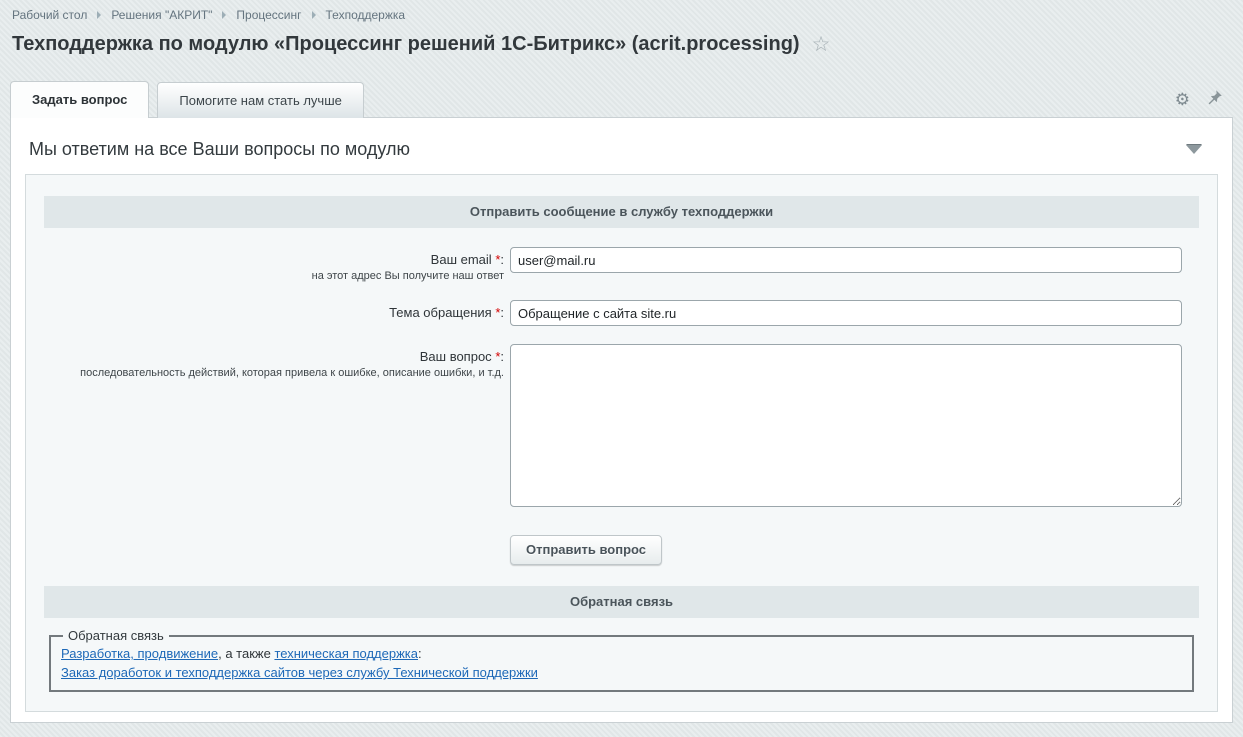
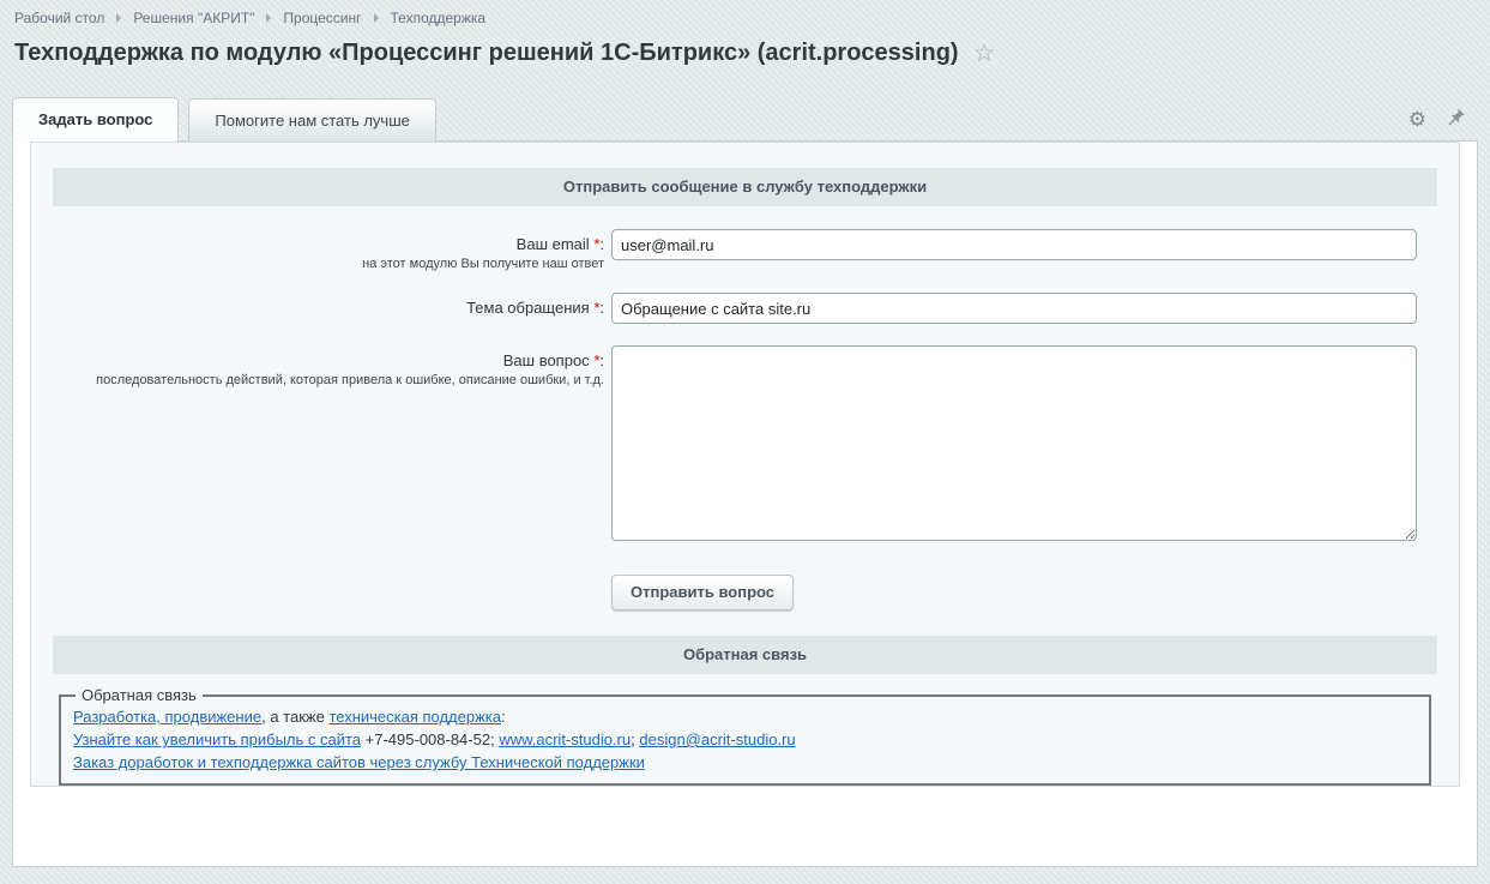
  Рабочий стол
  Решения "АКРИТ"
  Процессинг
  Техподдержка
  Техподдержка по модулю «Процессинг решений 1С-Битрикс» (acrit.processing)
  ☆
  Задать вопрос
  Помогите нам стать лучше
  ⚙
- Мы ответим на все Ваши вопросы по модулю
  Отправить сообщение в службу техподдержки
  Ваш email *:
- на этот адрес Вы получите наш ответ
+ на этот модулю Вы получите наш ответ
  user@mail.ru
  Тема обращения *:
  Обращение с сайта site.ru
  Ваш вопрос *:
  последовательность действий, которая привела к ошибке, описание ошибки, и т.д.
  Отправить вопрос
  Обратная связь
  Обратная связь
  Разработка, продвижение, а также техническая поддержка:
+ Узнайте как увеличить прибыль с сайта +7-495-008-84-52; www.acrit-studio.ru; design@acrit-studio.ru
  Заказ доработок и техподдержка сайтов через службу Технической поддержки
